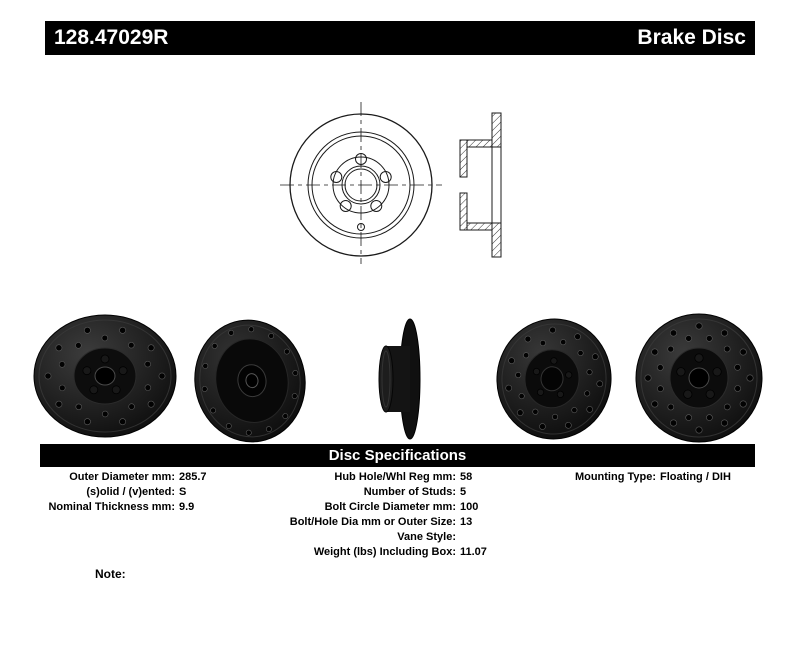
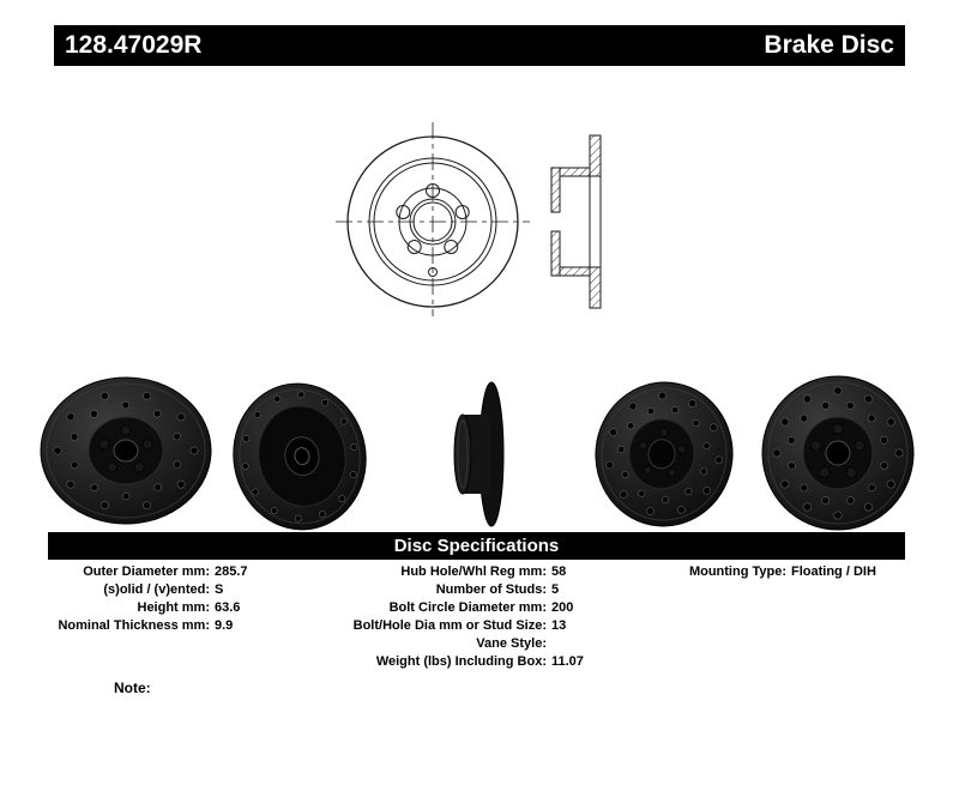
  128.47029R
  Brake Disc
  Disc Specifications
  Outer Diameter mm:
  285.7
  (s)olid / (v)ented:
  S
+ Height mm:
+ 63.6
  Nominal Thickness mm:
  9.9
  Hub Hole/Whl Reg mm:
  58
  Number of Studs:
  5
  Bolt Circle Diameter mm:
- 100
+ 200
- Bolt/Hole Dia mm or Outer Size:
+ Bolt/Hole Dia mm or Stud Size:
  13
  Vane Style:
  Weight (lbs) Including Box:
  11.07
  Mounting Type:
  Floating / DIH
  Note:
